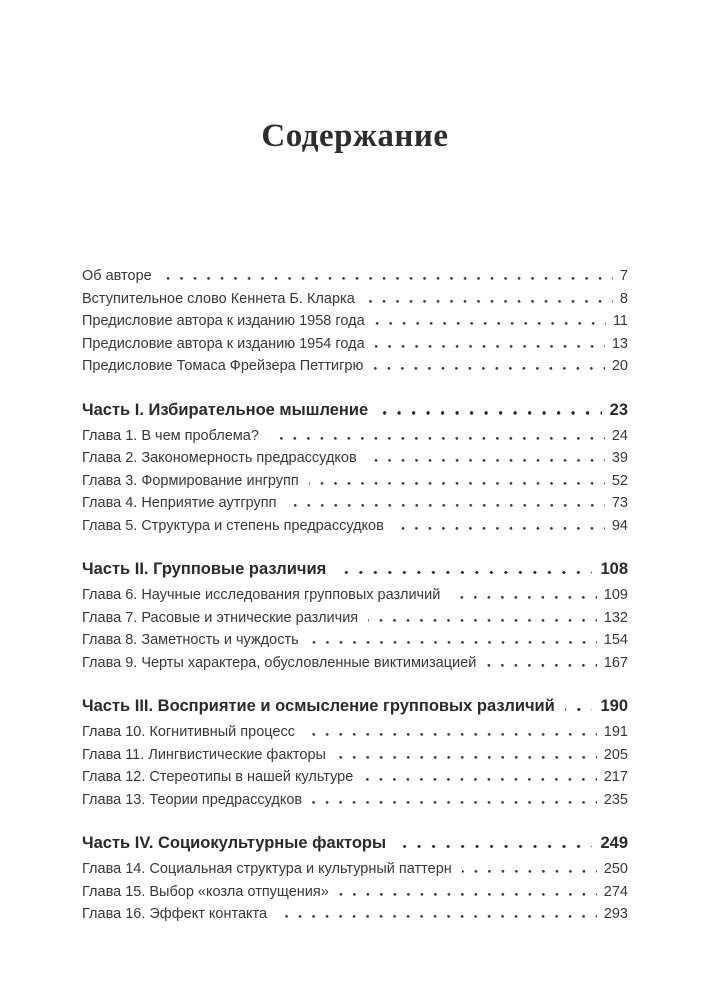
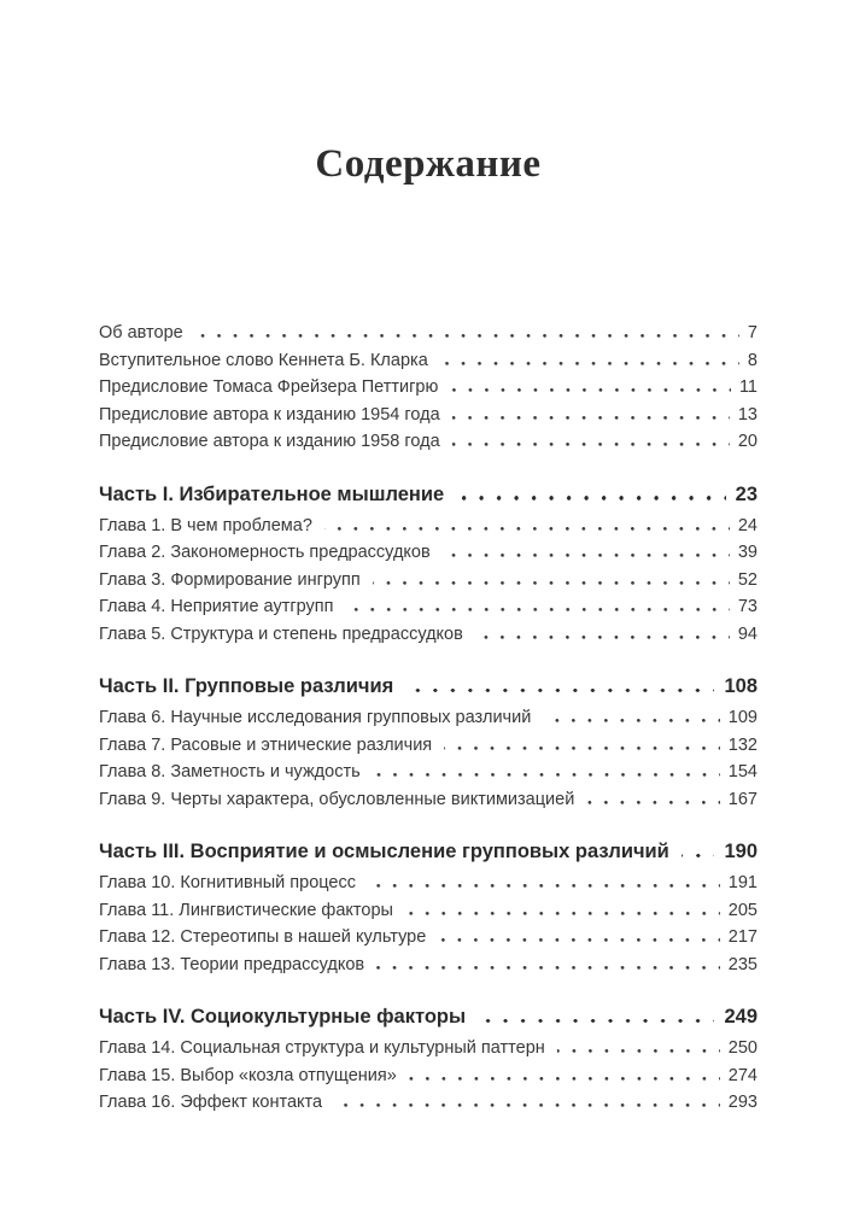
  Содержание
  Об авторе
  7
  Вступительное слово Кеннета Б. Кларка
  8
- Предисловие автора к изданию 1958 года
+ Предисловие Томаса Фрейзера Петтигрю
  11
  Предисловие автора к изданию 1954 года
  13
- Предисловие Томаса Фрейзера Петтигрю
+ Предисловие автора к изданию 1958 года
  20
  Часть I. Избирательное мышление
  23
  Глава 1. В чем проблема?
  24
  Глава 2. Закономерность предрассудков
  39
  Глава 3. Формирование ингрупп
  52
  Глава 4. Неприятие аутгрупп
  73
  Глава 5. Структура и степень предрассудков
  94
  Часть II. Групповые различия
  108
  Глава 6. Научные исследования групповых различий
  109
  Глава 7. Расовые и этнические различия
  132
  Глава 8. Заметность и чуждость
  154
  Глава 9. Черты характера, обусловленные виктимизацией
  167
  Часть III. Восприятие и осмысление групповых различий
  190
  Глава 10. Когнитивный процесс
  191
  Глава 11. Лингвистические факторы
  205
  Глава 12. Стереотипы в нашей культуре
  217
  Глава 13. Теории предрассудков
  235
  Часть IV. Социокультурные факторы
  249
  Глава 14. Социальная структура и культурный паттерн
  250
  Глава 15. Выбор «козла отпущения»
  274
  Глава 16. Эффект контакта
  293
